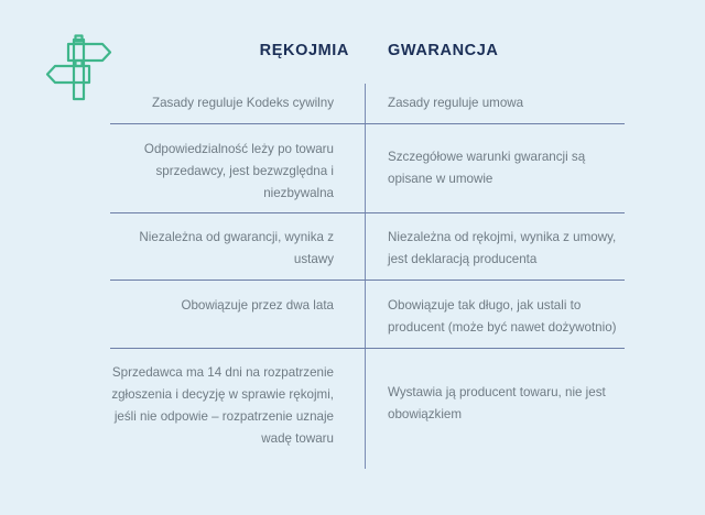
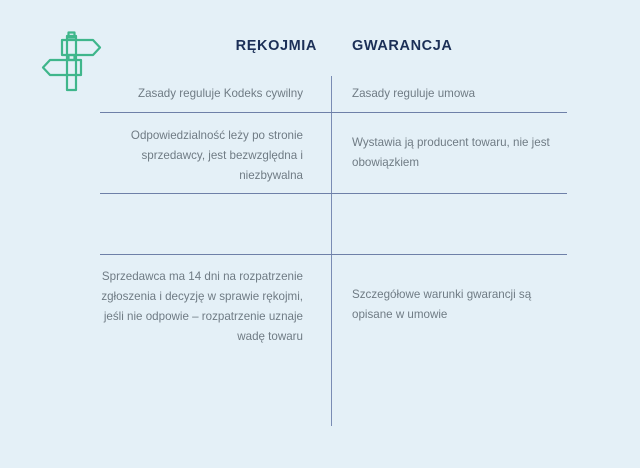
  RĘKOJMIA
  GWARANCJA
  Zasady reguluje Kodeks cywilny
  Zasady reguluje umowa
- Odpowiedzialność leży po towaru sprzedawcy, jest bezwzględna i niezbywalna
+ Odpowiedzialność leży po stronie sprzedawcy, jest bezwzględna i niezbywalna
- Szczegółowe warunki gwarancji są opisane w umowie
+ Wystawia ją producent towaru, nie jest obowiązkiem
- Niezależna od gwarancji, wynika z ustawy
- Niezależna od rękojmi, wynika z umowy, jest deklaracją producenta
- Obowiązuje przez dwa lata
- Obowiązuje tak długo, jak ustali to producent (może być nawet dożywotnio)
  Sprzedawca ma 14 dni na rozpatrzenie zgłoszenia i decyzję w sprawie rękojmi, jeśli nie odpowie – rozpatrzenie uznaje wadę towaru
- Wystawia ją producent towaru, nie jest obowiązkiem
+ Szczegółowe warunki gwarancji są opisane w umowie
